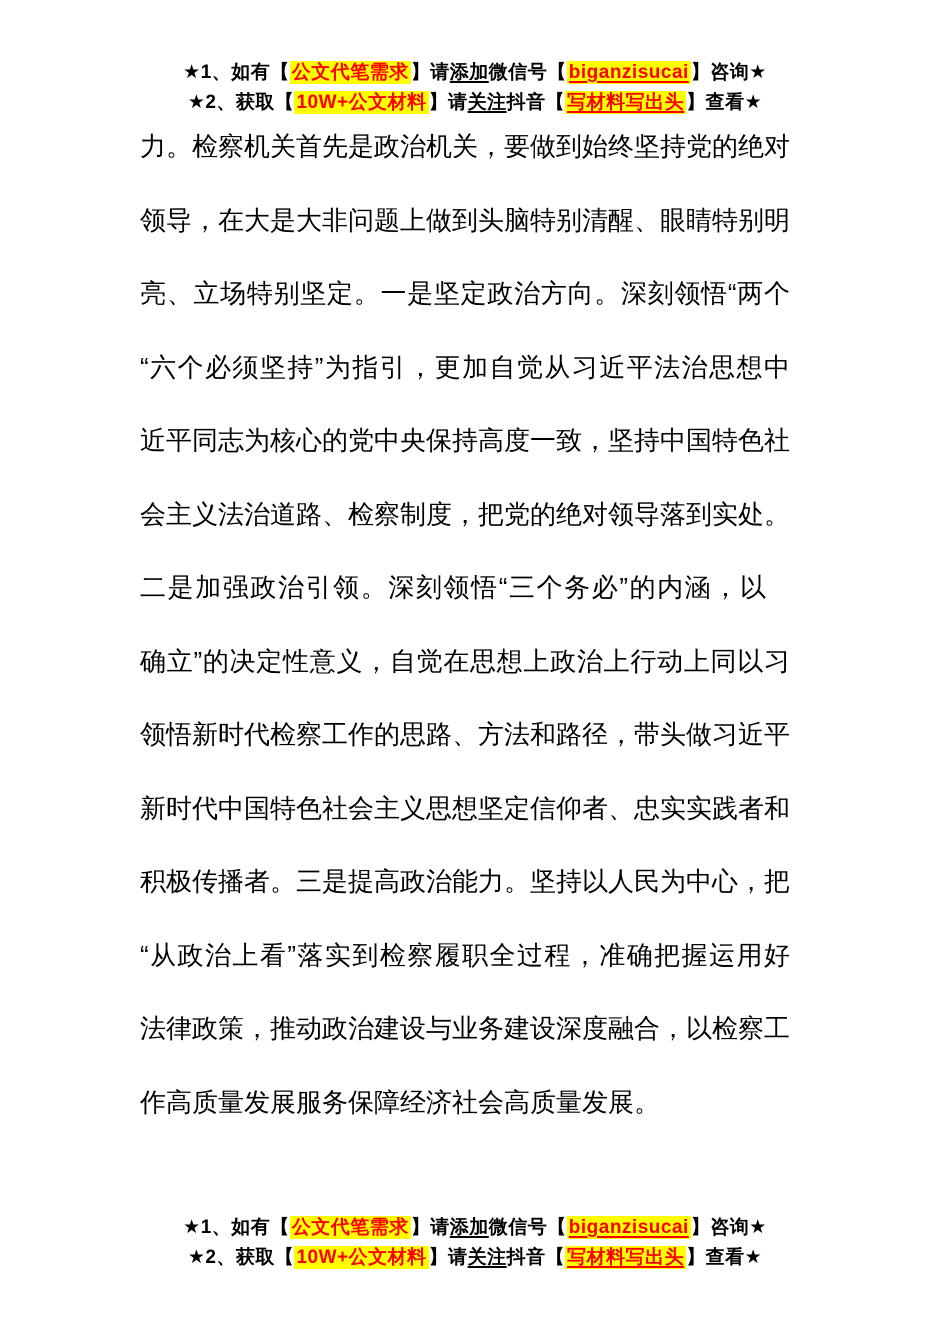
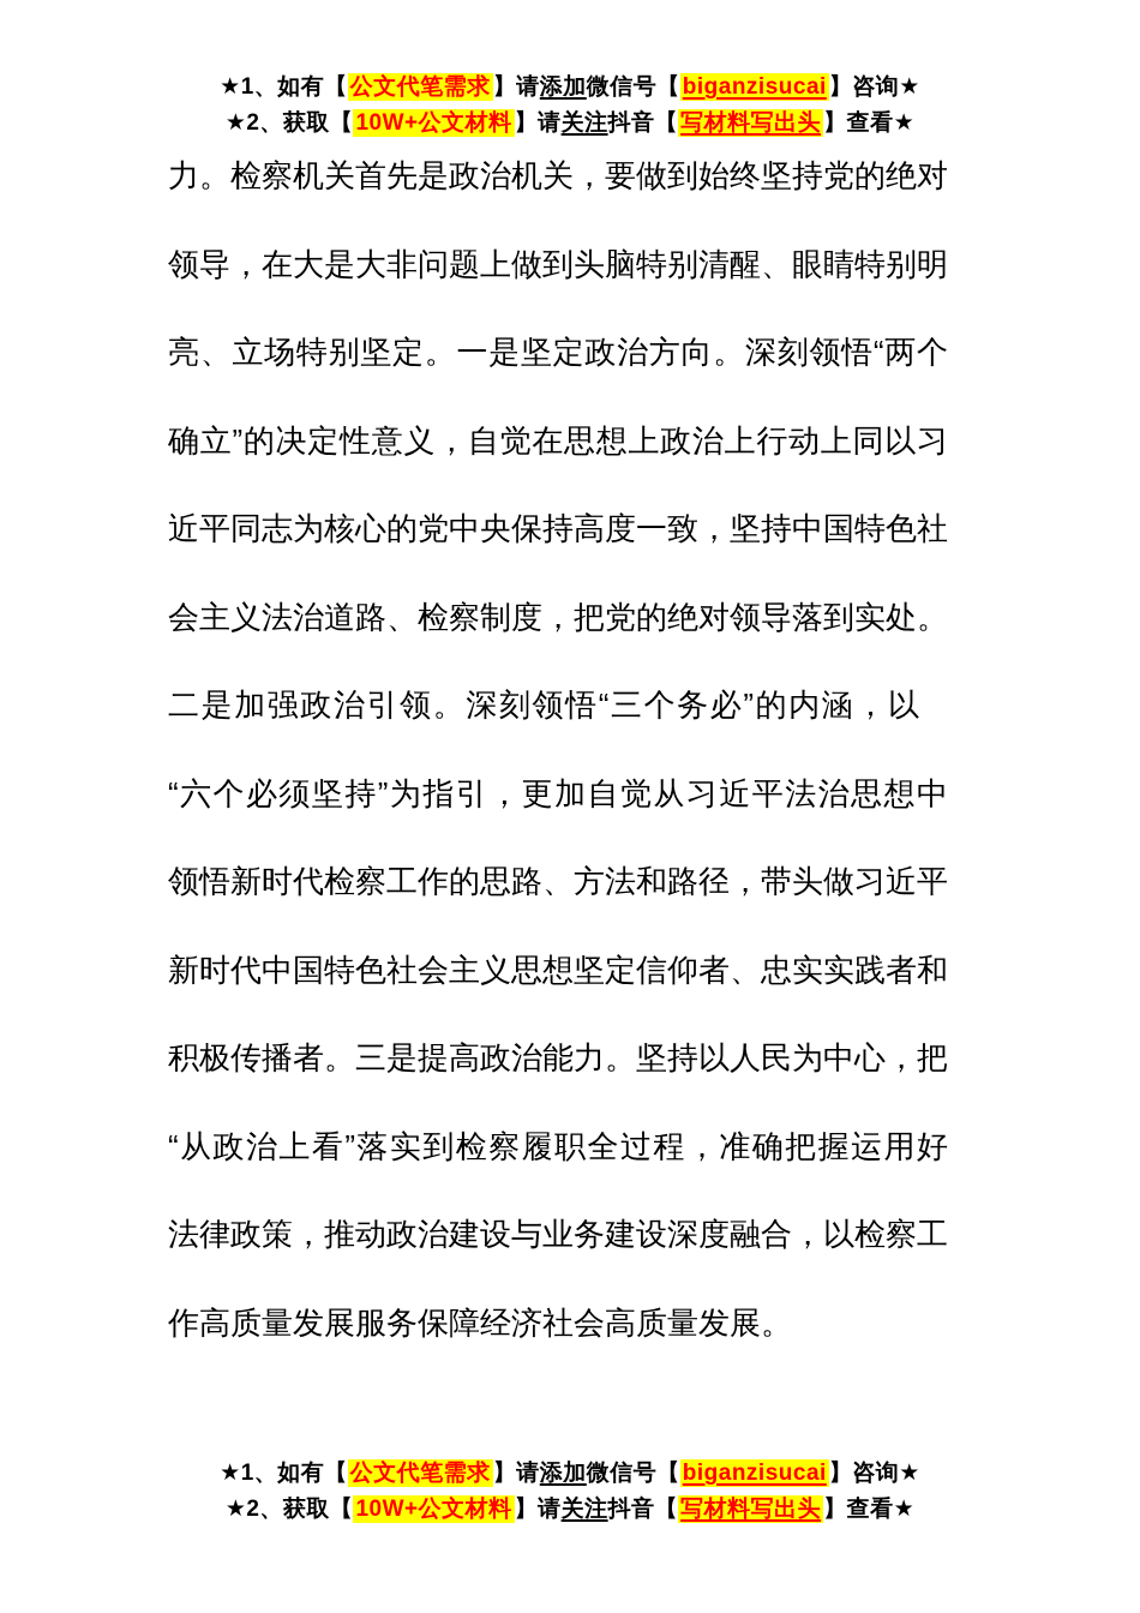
  ★1、如有【公文代笔需求】请添加微信号【biganzisucai】咨询★
  ★2、获取【10W+公文材料】请关注抖音【写材料写出头】查看★
  力。检察机关首先是政治机关，要做到始终坚持党的绝对
  领导，在大是大非问题上做到头脑特别清醒、眼睛特别明
  亮、立场特别坚定。一是坚定政治方向。深刻领悟“两个
- “六个必须坚持”为指引，更加自觉从习近平法治思想中
+ 确立”的决定性意义，自觉在思想上政治上行动上同以习
  近平同志为核心的党中央保持高度一致，坚持中国特色社
  会主义法治道路、检察制度，把党的绝对领导落到实处。
  二是加强政治引领。深刻领悟“三个务必”的内涵，以
- 确立”的决定性意义，自觉在思想上政治上行动上同以习
+ “六个必须坚持”为指引，更加自觉从习近平法治思想中
  领悟新时代检察工作的思路、方法和路径，带头做习近平
  新时代中国特色社会主义思想坚定信仰者、忠实实践者和
  积极传播者。三是提高政治能力。坚持以人民为中心，把
  “从政治上看”落实到检察履职全过程，准确把握运用好
  法律政策，推动政治建设与业务建设深度融合，以检察工
  作高质量发展服务保障经济社会高质量发展。
  ★1、如有【公文代笔需求】请添加微信号【biganzisucai】咨询★
  ★2、获取【10W+公文材料】请关注抖音【写材料写出头】查看★
